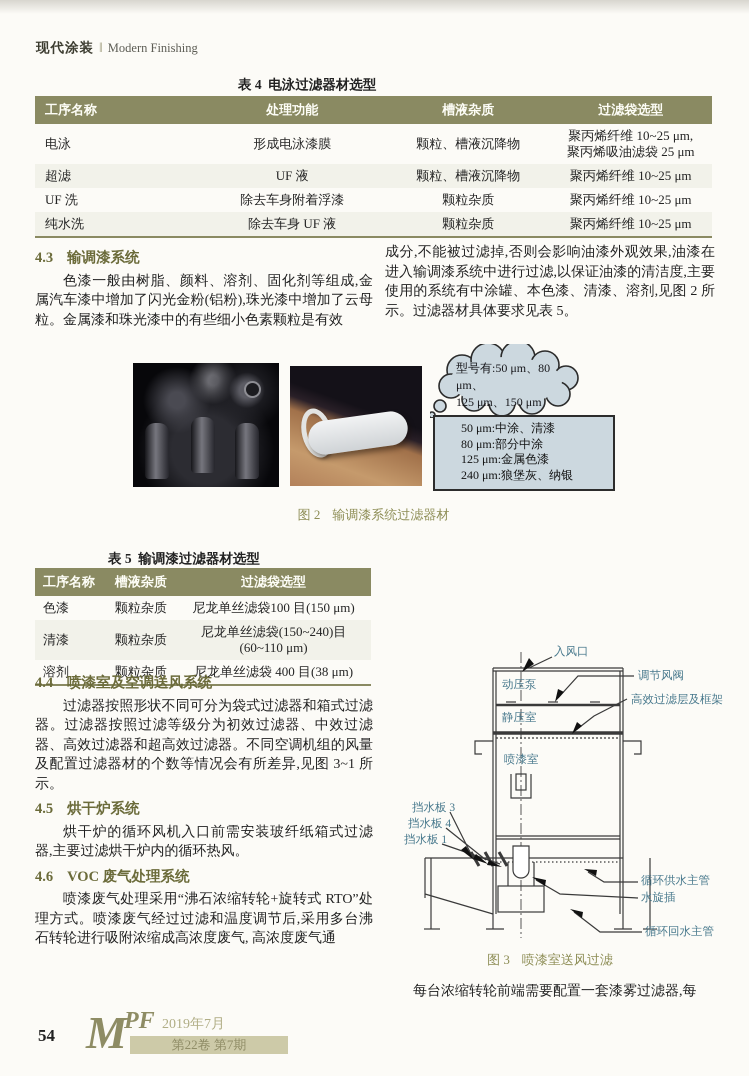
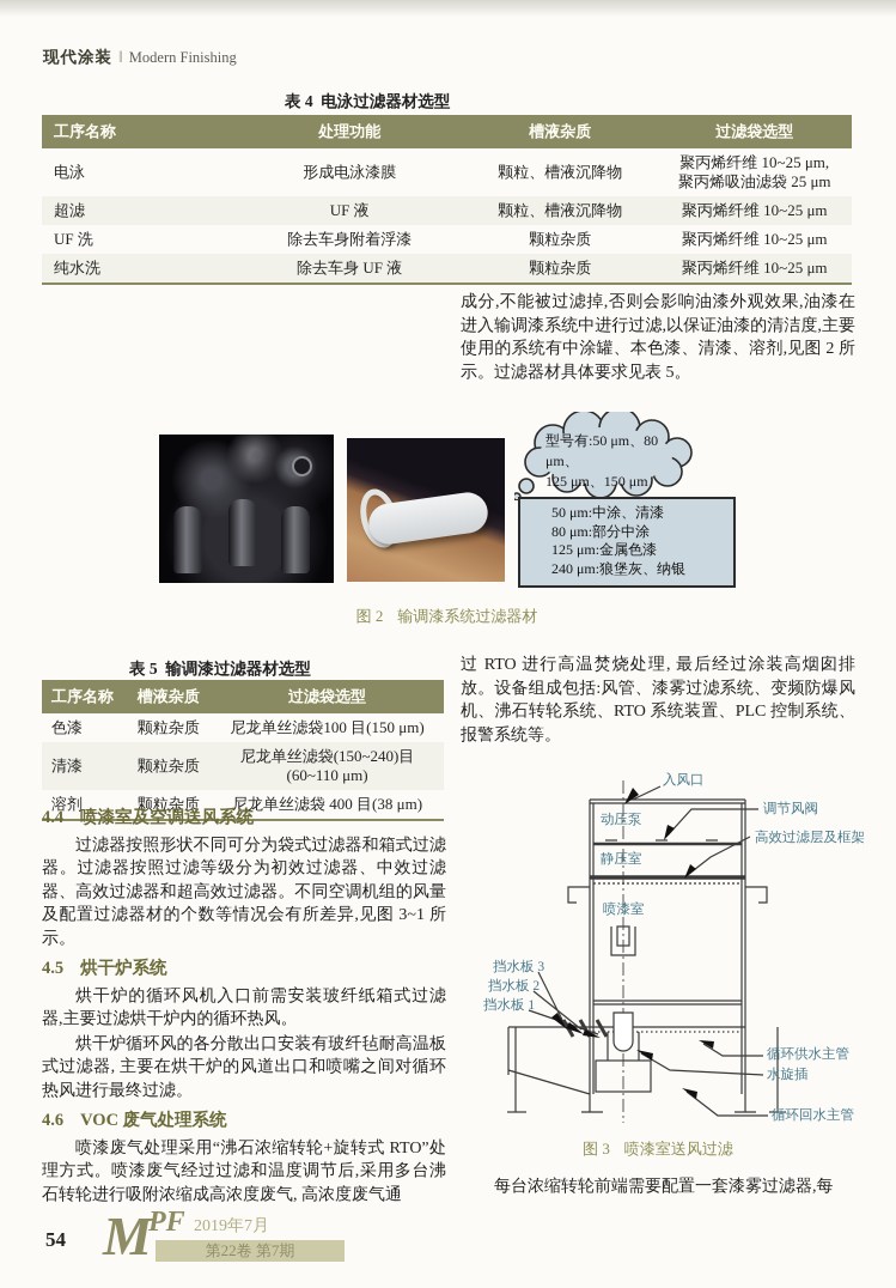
  现代涂装 ‖ Modern Finishing
  表 4 电泳过滤器材选型
  工序名称	处理功能	槽液杂质	过滤袋选型
  电泳	形成电泳漆膜	颗粒、槽液沉降物	聚丙烯纤维 10~25 μm, 聚丙烯吸油滤袋 25 μm
  超滤	UF 液	颗粒、槽液沉降物	聚丙烯纤维 10~25 μm
  UF 洗	除去车身附着浮漆	颗粒杂质	聚丙烯纤维 10~25 μm
  纯水洗	除去车身 UF 液	颗粒杂质	聚丙烯纤维 10~25 μm
- 4.3 输调漆系统
- 色漆一般由树脂、颜料、溶剂、固化剂等组成,金属汽车漆中增加了闪光金粉(铝粉),珠光漆中增加了云母粒。金属漆和珠光漆中的有些细小色素颗粒是有效
  成分,不能被过滤掉,否则会影响油漆外观效果,油漆在进入输调漆系统中进行过滤,以保证油漆的清洁度,主要使用的系统有中涂罐、本色漆、清漆、溶剂,见图 2 所示。过滤器材具体要求见表 5。
  型号有:50 μm、80 μm、
  125 μm、150 μm
  50 μm:中涂、清漆
  80 μm:部分中涂
  125 μm:金属色漆
  240 μm:狼堡灰、纳银
  图 2 输调漆系统过滤器材
  表 5 输调漆过滤器材选型
  工序名称	槽液杂质	过滤袋选型
  色漆	颗粒杂质	尼龙单丝滤袋100 目(150 μm)
  清漆	颗粒杂质	尼龙单丝滤袋(150~240)目(60~110 μm)
  溶剂	颗粒杂质	尼龙单丝滤袋 400 目(38 μm)
  4.4 喷漆室及空调送风系统
  过滤器按照形状不同可分为袋式过滤器和箱式过滤器。过滤器按照过滤等级分为初效过滤器、中效过滤器、高效过滤器和超高效过滤器。不同空调机组的风量及配置过滤器材的个数等情况会有所差异,见图 3~1 所示。
  4.5 烘干炉系统
  烘干炉的循环风机入口前需安装玻纤纸箱式过滤器,主要过滤烘干炉内的循环热风。
+ 烘干炉循环风的各分散出口安装有玻纤毡耐高温板式过滤器, 主要在烘干炉的风道出口和喷嘴之间对循环热风进行最终过滤。
  4.6 VOC 废气处理系统
  喷漆废气处理采用“沸石浓缩转轮+旋转式 RTO”处理方式。喷漆废气经过过滤和温度调节后,采用多台沸石转轮进行吸附浓缩成高浓度废气, 高浓度废气通
+ 过 RTO 进行高温焚烧处理, 最后经过涂装高烟囱排放。设备组成包括:风管、漆雾过滤系统、变频防爆风机、沸石转轮系统、RTO 系统装置、PLC 控制系统、报警系统等。
  入风口
  动压泵
  调节风阀
  高效过滤层及框架
  静压室
  喷漆室
  挡水板 3
- 挡水板 4
+ 挡水板 2
  挡水板 1
  循环供水主管
  水旋插
  循环回水主管
  图 3 喷漆室送风过滤
  每台浓缩转轮前端需要配置一套漆雾过滤器,每
  54
  M
  PF
  2019年7月
  第22卷 第7期
